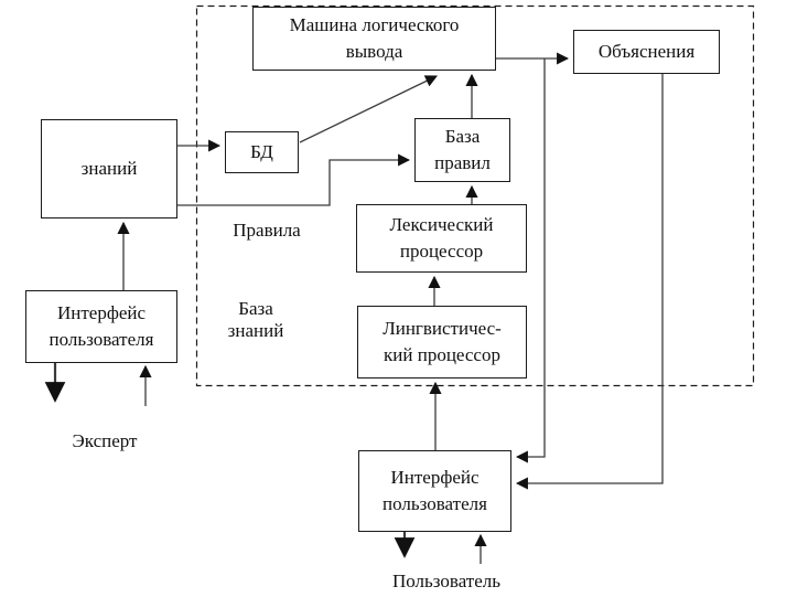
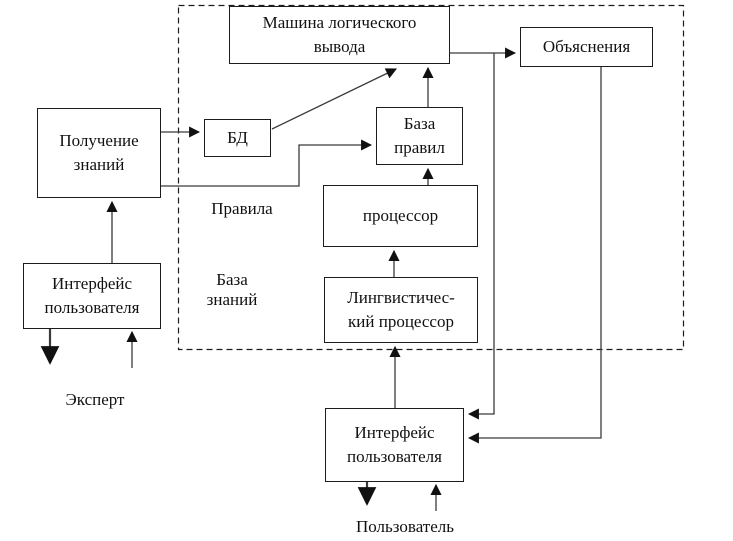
  Машина логического
  вывода
  Объяснения
+ Получение
  знаний
  БД
  База
  правил
- Лексический
  процессор
  Лингвистичес-
  кий процессор
  Интерфейс
  пользователя
  Интерфейс
  пользователя
  Правила
  База
  знаний
  Эксперт
  Пользователь
